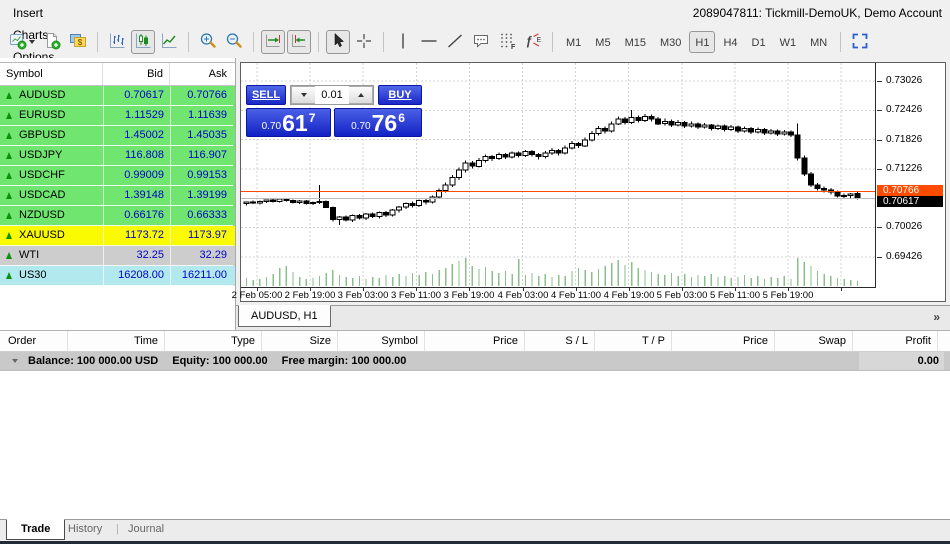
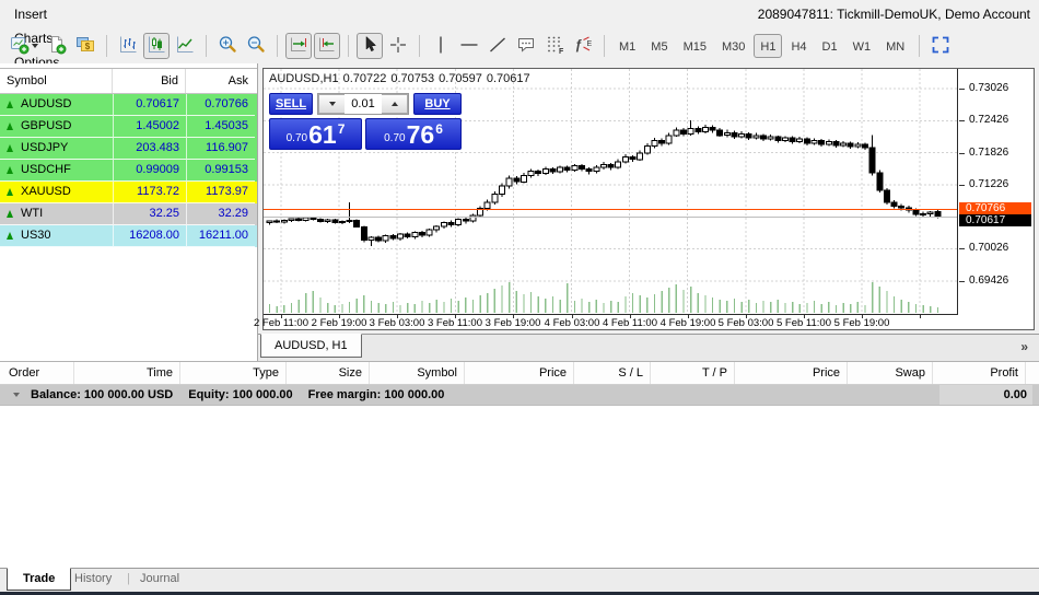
  Insert
  harts
  Options
  2089047811: Tickmill-DemoUK, Demo Account
  $
  ƒ
  M1
  M5
  M15
  M30
  H1
  H4
  D1
  W1
  MN
  Symbol
  Bid
  Ask
  AUDUSD
  0.70617
  0.70766
- EURUSD
- 1.11529
- 1.11639
  GBPUSD
  1.45002
  1.45035
  USDJPY
- 116.808
+ 203.483
  116.907
  USDCHF
  0.99009
  0.99153
- USDCAD
- 1.39148
- 1.39199
- NZDUSD
- 0.66176
- 0.66333
  XAUUSD
  1173.72
  1173.97
  WTI
  32.25
  32.29
  US30
  16208.00
  16211.00
+ AUDUSD,H1 0.70722 0.70753 0.70597 0.70617
  SELL
  0.01
  BUY
  0.70
  61
  7
  0.70
  76
  6
  0.73026
  0.72426
  0.71826
  0.71226
  0.70026
  0.69426
  0.70766
  0.70617
- 2 Feb 05:00
+ 2 Feb 11:00
  2 Feb 19:00
  3 Feb 03:00
  3 Feb 11:00
  3 Feb 19:00
  4 Feb 03:00
  4 Feb 11:00
  4 Feb 19:00
  5 Feb 03:00
  5 Feb 11:00
  5 Feb 19:00
  AUDUSD, H1
  »
  Order
  Time
  Type
  Size
  Symbol
  Price
  S / L
  T / P
  Price
  Swap
  Profit
  Balance: 100 000.00 USD
  Equity: 100 000.00
  Free margin: 100 000.00
  0.00
  Trade
  History
  |
  Journal
